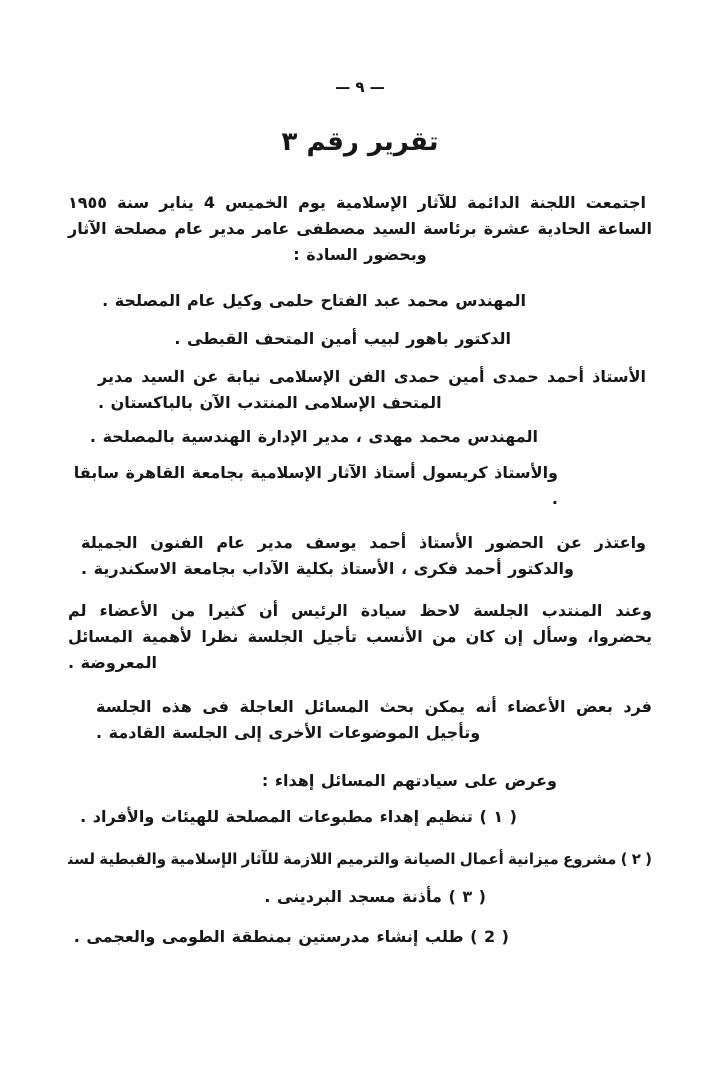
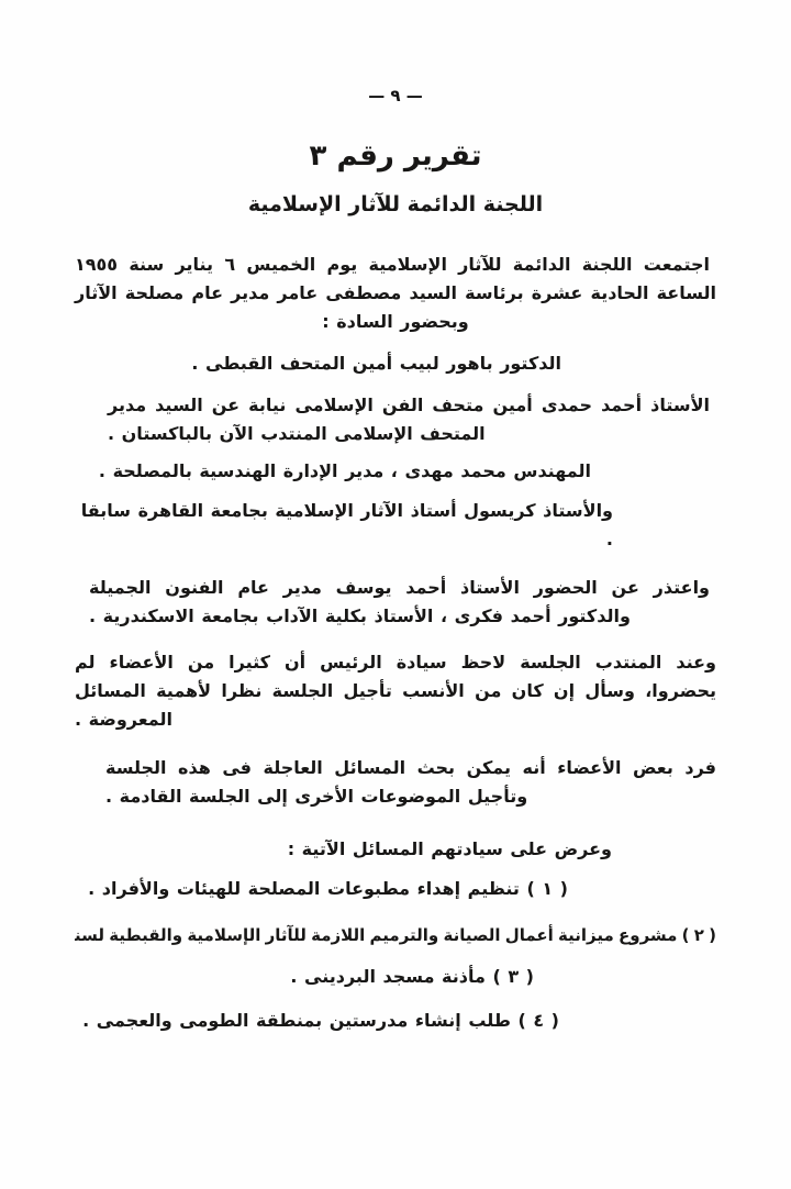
  — ٩ —
  تقرير رقم ٣
+ اللجنة الدائمة للآثار الإسلامية
- اجتمعت اللجنة الدائمة للآثار الإسلامية يوم الخميس 4 يناير سنة ١٩٥٥ الساعة الحادية عشرة برئاسة السيد مصطفى عامر مدير عام مصلحة الآثار وبحضور السادة :
+ اجتمعت اللجنة الدائمة للآثار الإسلامية يوم الخميس ٦ يناير سنة ١٩٥٥ الساعة الحادية عشرة برئاسة السيد مصطفى عامر مدير عام مصلحة الآثار وبحضور السادة :
- المهندس محمد عبد الفتاح حلمى وكيل عام المصلحة .
  الدكتور باهور لبيب أمين المتحف القبطى .
- الأستاذ أحمد حمدى أمين حمدى الفن الإسلامى نيابة عن السيد مدير المتحف الإسلامى المنتدب الآن بالباكستان .
+ الأستاذ أحمد حمدى أمين متحف الفن الإسلامى نيابة عن السيد مدير المتحف الإسلامى المنتدب الآن بالباكستان .
  المهندس محمد مهدى ، مدير الإدارة الهندسية بالمصلحة .
  والأستاذ كريسول أستاذ الآثار الإسلامية بجامعة القاهرة سابقا .
  واعتذر عن الحضور الأستاذ أحمد يوسف مدير عام الفنون الجميلة والدكتور أحمد فكرى ، الأستاذ بكلية الآداب بجامعة الاسكندرية .
  وعند المنتدب الجلسة لاحظ سيادة الرئيس أن كثيرا من الأعضاء لم يحضروا، وسأل إن كان من الأنسب تأجيل الجلسة نظرا لأهمية المسائل المعروضة .
  فرد بعض الأعضاء أنه يمكن بحث المسائل العاجلة فى هذه الجلسة وتأجيل الموضوعات الأخرى إلى الجلسة القادمة .
- وعرض على سيادتهم المسائل إهداء :
+ وعرض على سيادتهم المسائل الآتية :
  ( ١ ) تنظيم إهداء مطبوعات المصلحة للهيئات والأفراد .
  ( ٢ ) مشروع ميزانية أعمال الصيانة والترميم اللازمة للآثار الإسلامية والقبطية لسن
  ( ٣ ) مأذنة مسجد البردينى .
- ( 2 ) طلب إنشاء مدرستين بمنطقة الطومى والعجمى .
+ ( ٤ ) طلب إنشاء مدرستين بمنطقة الطومى والعجمى .
